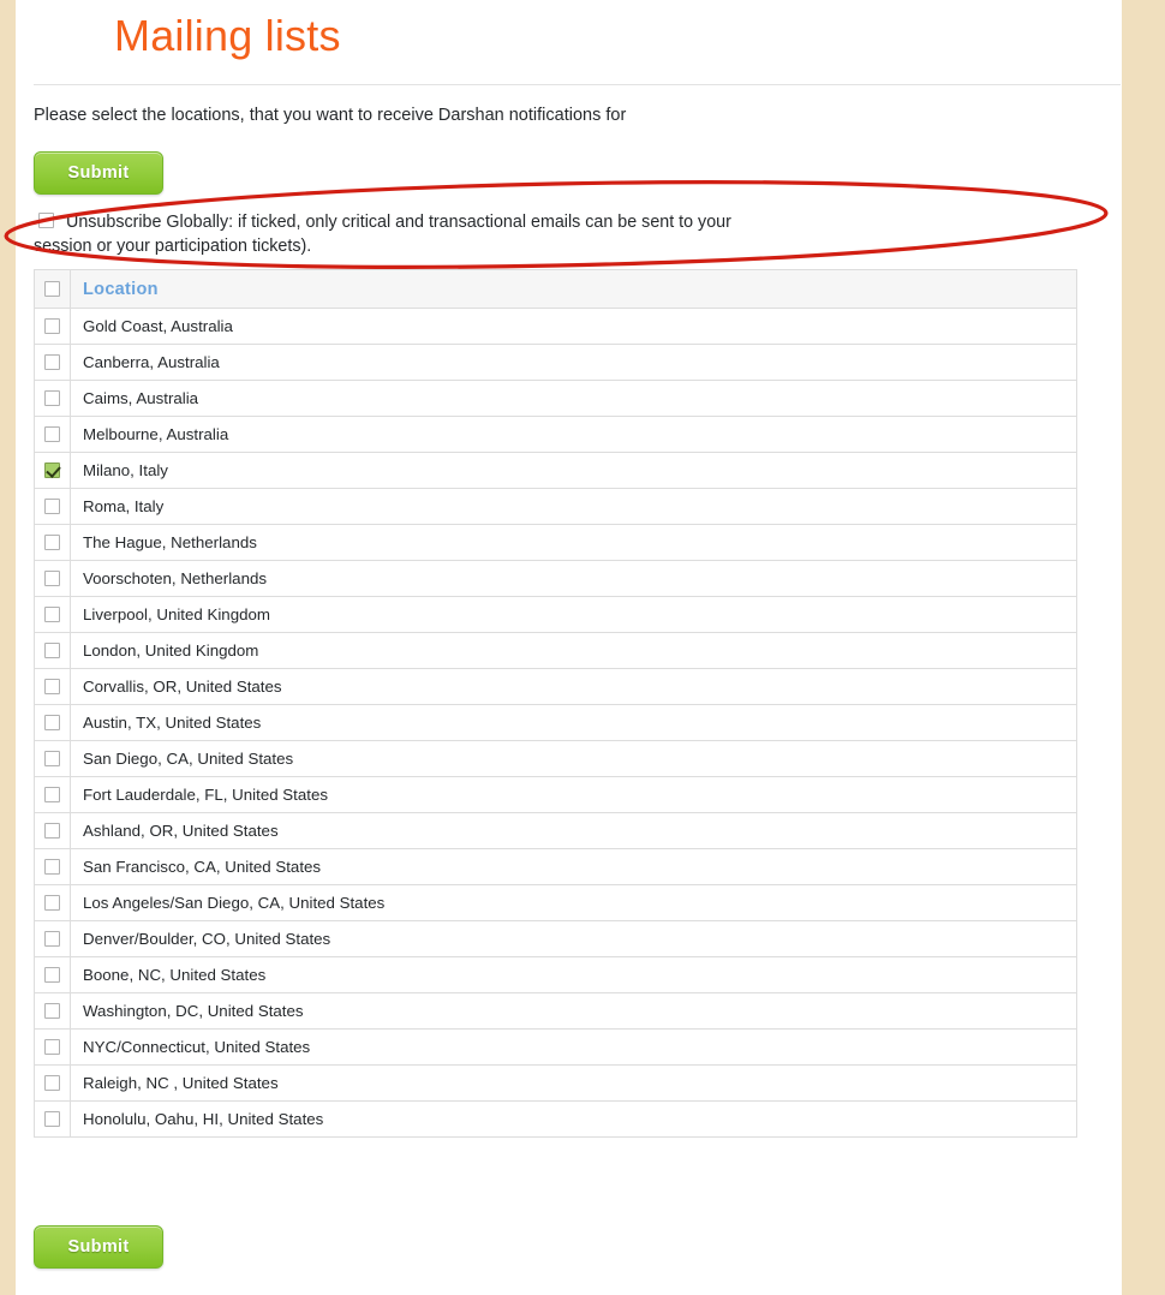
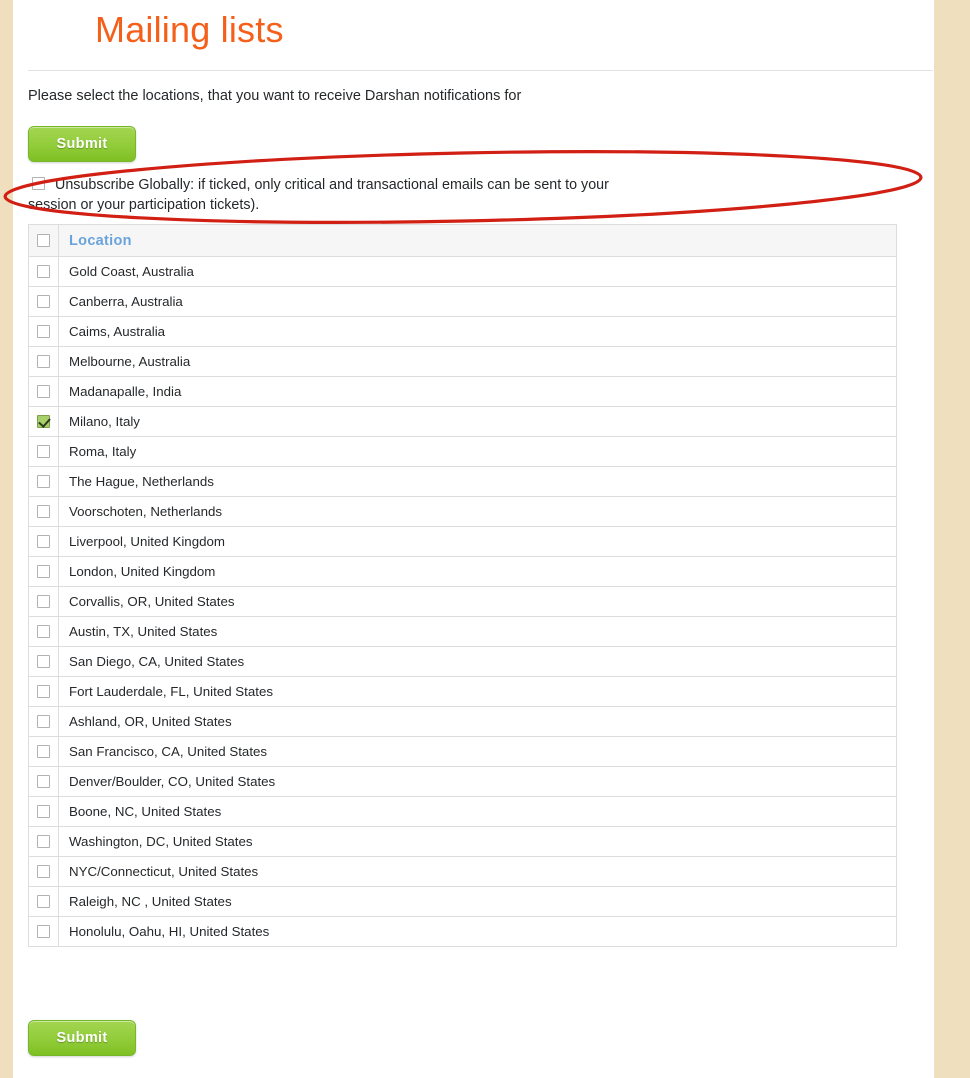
  Mailing lists
  Please select the locations, that you want to receive Darshan notifications for
  Submit
  Unsubscribe Globally: if ticked, only critical and transactional emails can be sent to your
  session or your participation tickets).
  	Location
  	Gold Coast, Australia
  	Canberra, Australia
  	Caims, Australia
  	Melbourne, Australia
+ 	Madanapalle, India
  	Milano, Italy
  	Roma, Italy
  	The Hague, Netherlands
  	Voorschoten, Netherlands
  	Liverpool, United Kingdom
  	London, United Kingdom
  	Corvallis, OR, United States
  	Austin, TX, United States
  	San Diego, CA, United States
  	Fort Lauderdale, FL, United States
  	Ashland, OR, United States
  	San Francisco, CA, United States
- 	Los Angeles/San Diego, CA, United States
  	Denver/Boulder, CO, United States
  	Boone, NC, United States
  	Washington, DC, United States
  	NYC/Connecticut, United States
  	Raleigh, NC , United States
  	Honolulu, Oahu, HI, United States
  Submit
